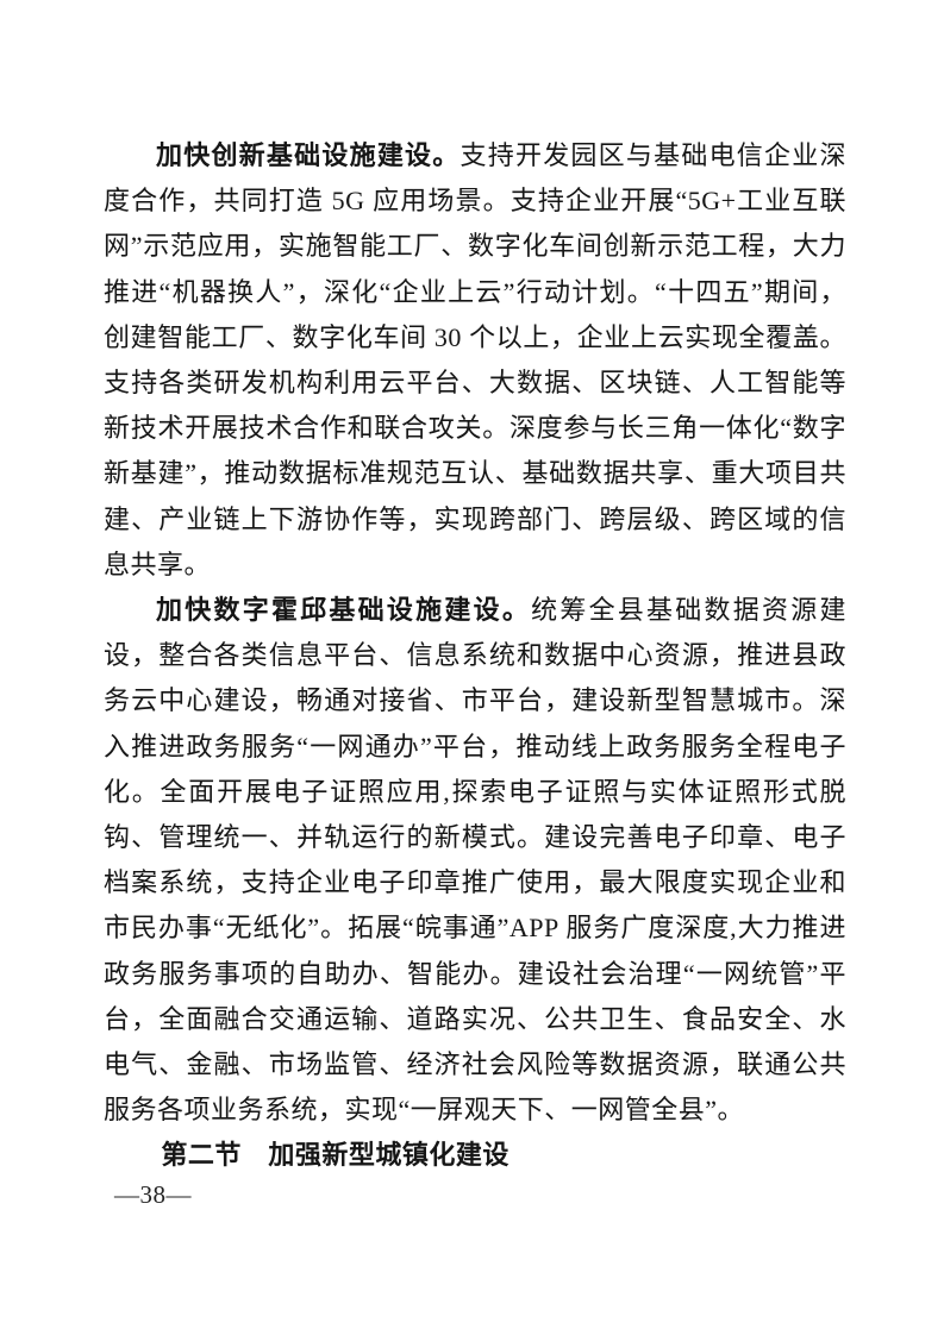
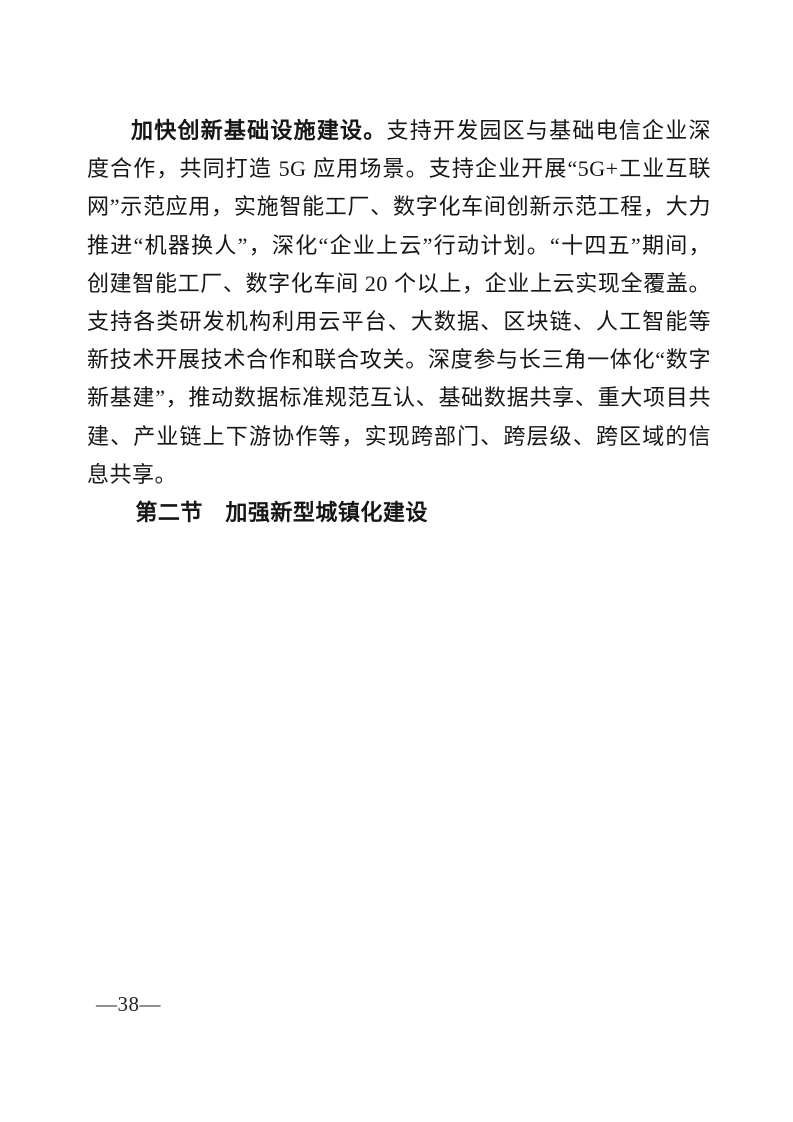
- 加快创新基础设施建设。支持开发园区与基础电信企业深度合作，共同打造 5G 应用场景。支持企业开展“5G+工业互联网”示范应用，实施智能工厂、数字化车间创新示范工程，大力推进“机器换人”，深化“企业上云”行动计划。“十四五”期间，创建智能工厂、数字化车间 30 个以上，企业上云实现全覆盖。支持各类研发机构利用云平台、大数据、区块链、人工智能等新技术开展技术合作和联合攻关。深度参与长三角一体化“数字新基建”，推动数据标准规范互认、基础数据共享、重大项目共建、产业链上下游协作等，实现跨部门、跨层级、跨区域的信息共享。
+ 加快创新基础设施建设。支持开发园区与基础电信企业深度合作，共同打造 5G 应用场景。支持企业开展“5G+工业互联网”示范应用，实施智能工厂、数字化车间创新示范工程，大力推进“机器换人”，深化“企业上云”行动计划。“十四五”期间，创建智能工厂、数字化车间 20 个以上，企业上云实现全覆盖。支持各类研发机构利用云平台、大数据、区块链、人工智能等新技术开展技术合作和联合攻关。深度参与长三角一体化“数字新基建”，推动数据标准规范互认、基础数据共享、重大项目共建、产业链上下游协作等，实现跨部门、跨层级、跨区域的信息共享。
- 加快数字霍邱基础设施建设。统筹全县基础数据资源建设，整合各类信息平台、信息系统和数据中心资源，推进县政务云中心建设，畅通对接省、市平台，建设新型智慧城市。深入推进政务服务“一网通办”平台，推动线上政务服务全程电子化。全面开展电子证照应用,探索电子证照与实体证照形式脱钩、管理统一、并轨运行的新模式。建设完善电子印章、电子档案系统，支持企业电子印章推广使用，最大限度实现企业和市民办事“无纸化”。拓展“皖事通”APP 服务广度深度,大力推进政务服务事项的自助办、智能办。建设社会治理“一网统管”平台，全面融合交通运输、道路实况、公共卫生、食品安全、水电气、金融、市场监管、经济社会风险等数据资源，联通公共服务各项业务系统，实现“一屏观天下、一网管全县”。
  第二节 加强新型城镇化建设
  —38—
